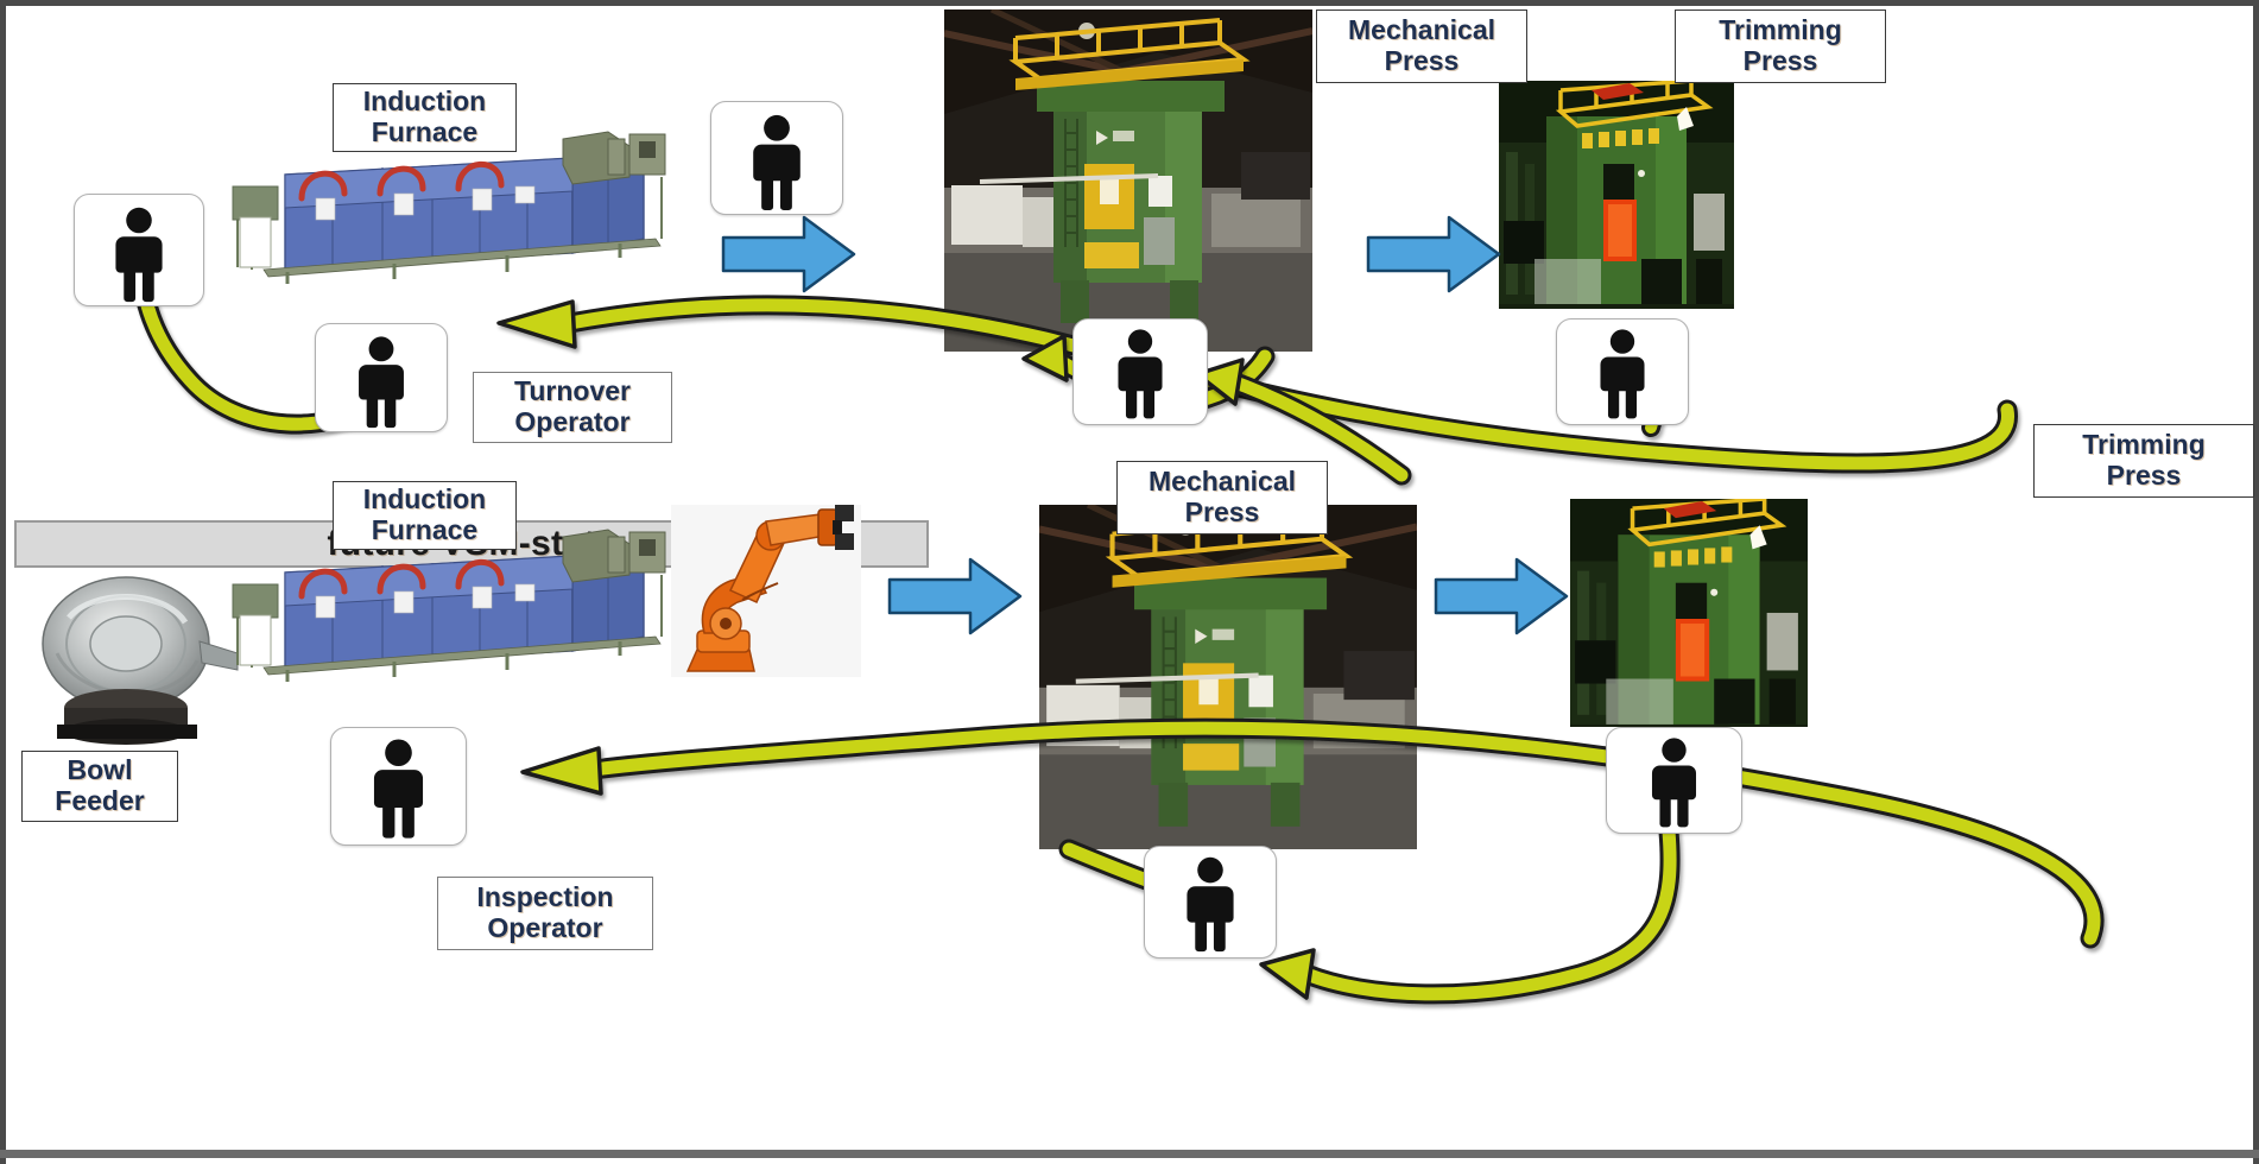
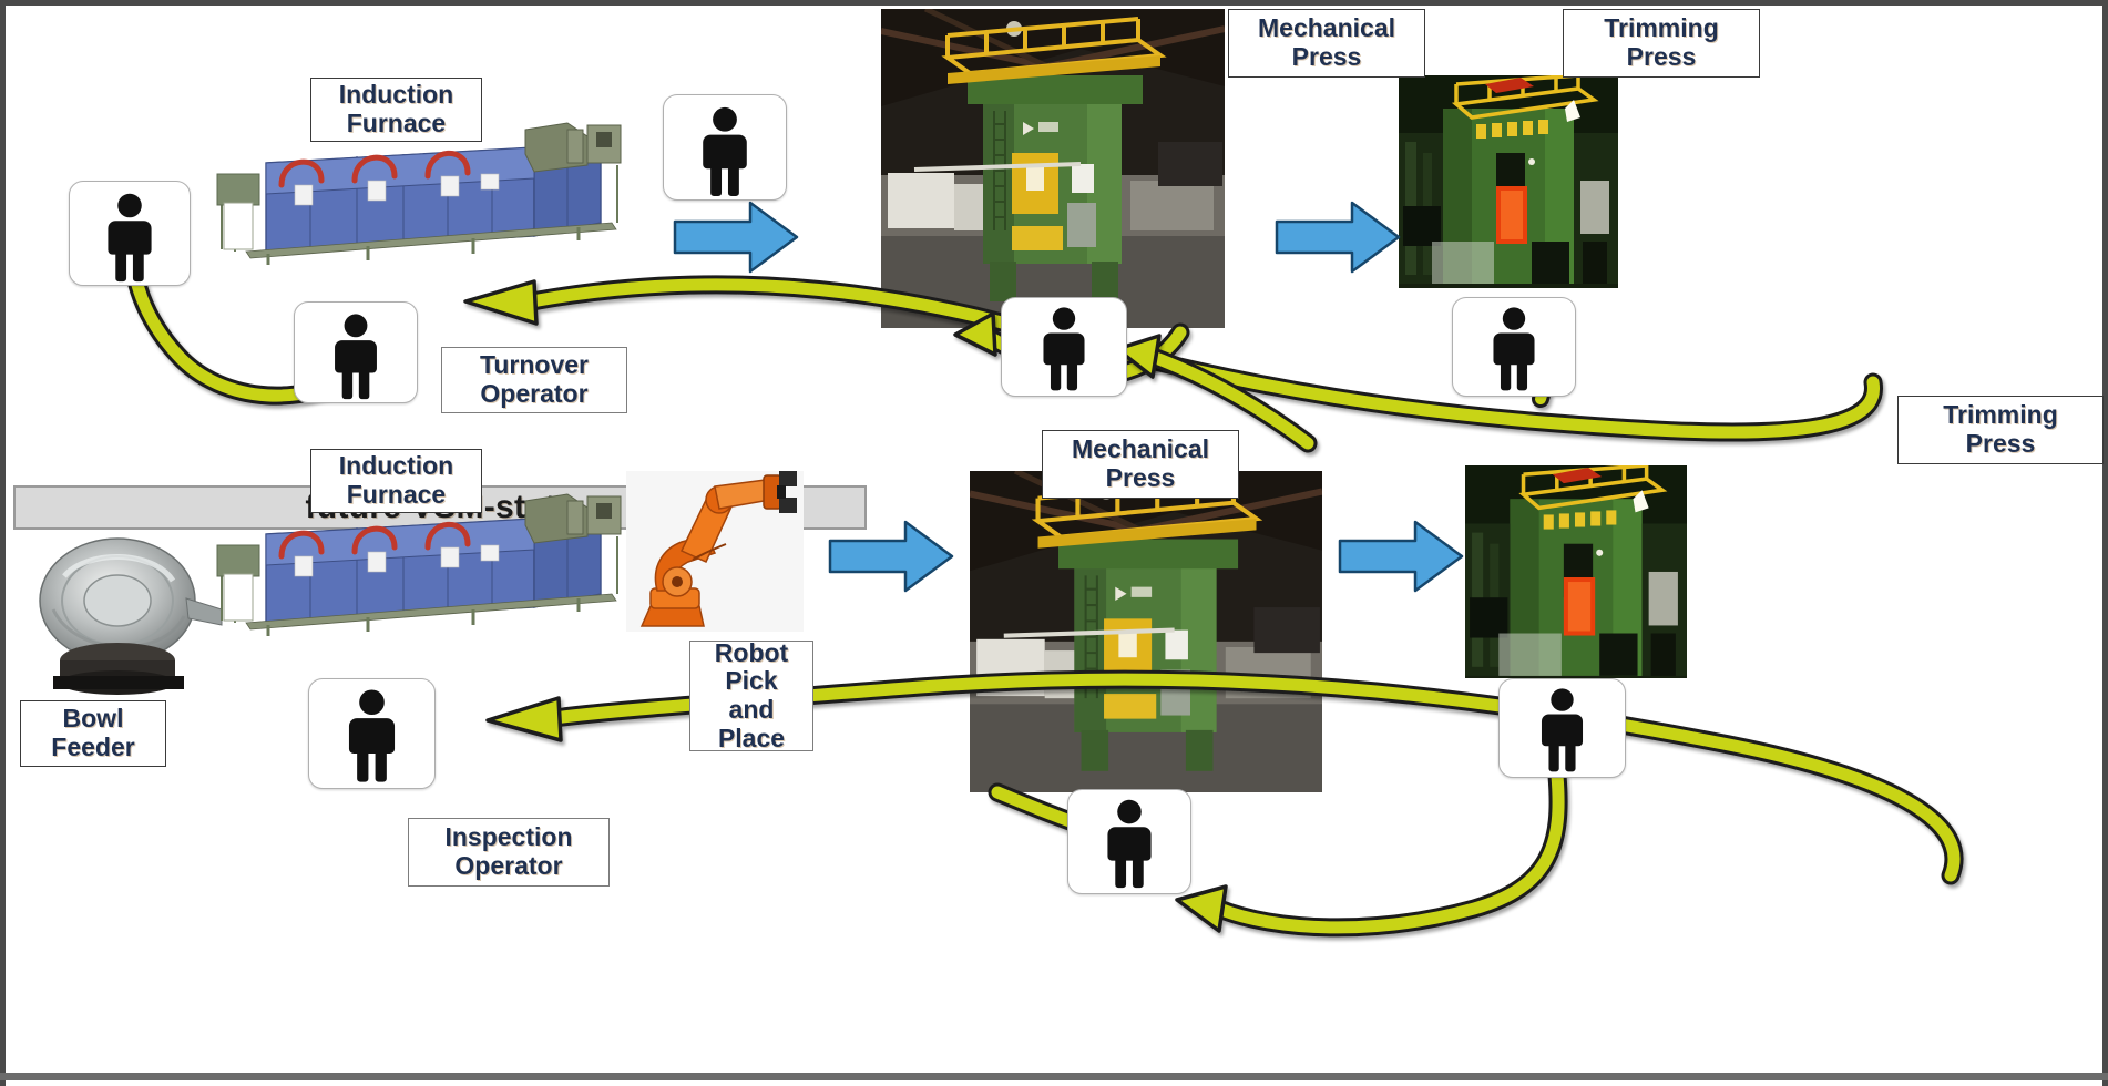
  Induction
  Furnace
  Turnover
  Operator
  Mechanical
  Press
  Trimming
  Press
  Induction
  Furnace
  Bowl
  Feeder
+ Robot
+ Pick
+ and
+ Place
  Mechanical
  Press
  Trimming
  Press
  Inspection
  Operator
